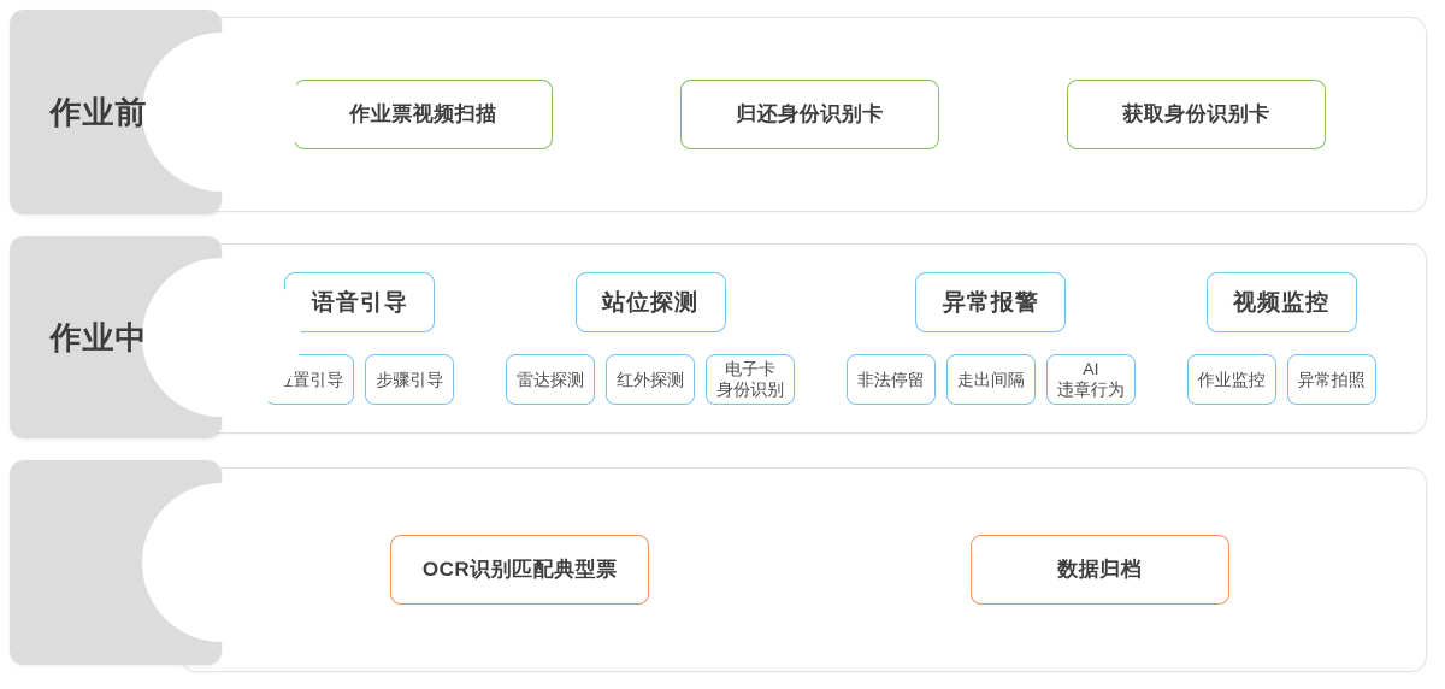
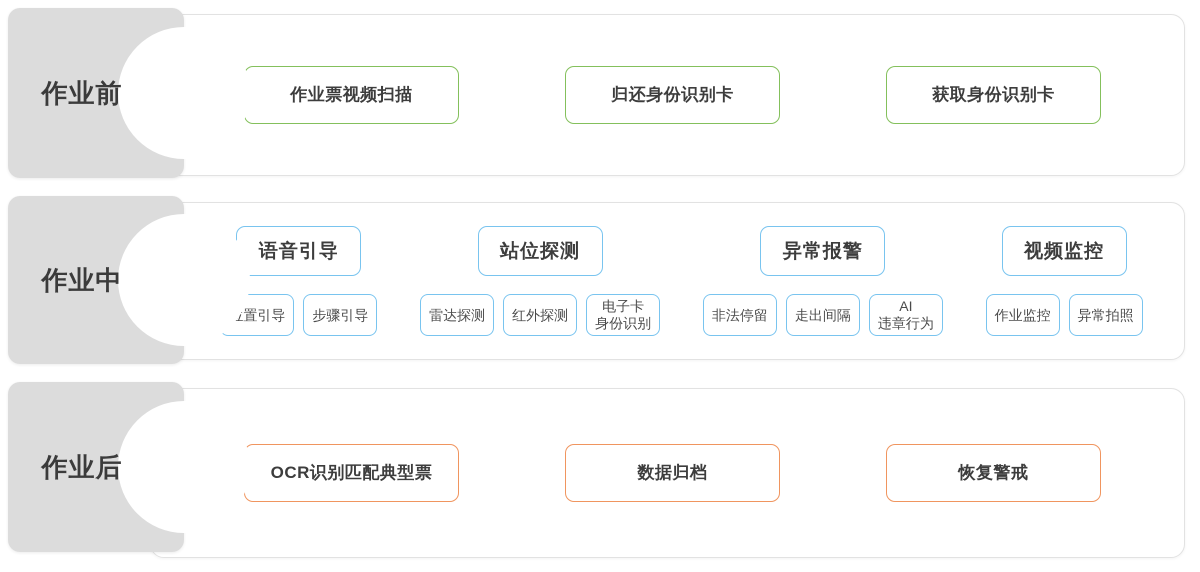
  作业票视频扫描
  归还身份识别卡
  获取身份识别卡
  作业前
  语音引导
  置引导
  步骤引导
  站位探测
  雷达探测
  红外探测
  电子卡
  身份识别
  异常报警
  非法停留
  走出间隔
  AI
  违章行为
  视频监控
  作业监控
  异常拍照
  作业中
  OCR识别匹配典型票
  数据归档
+ 恢复警戒
+ 作业后
